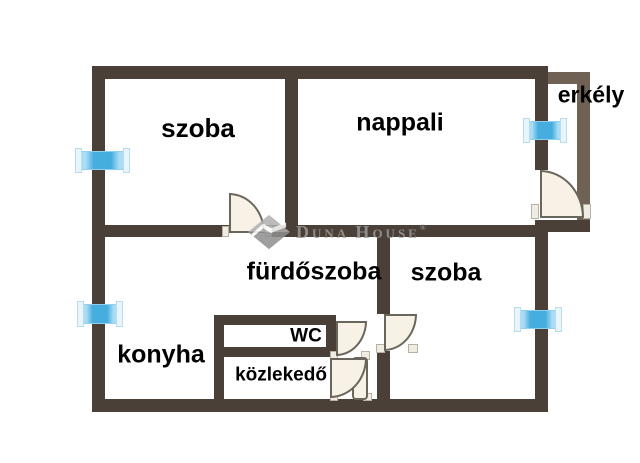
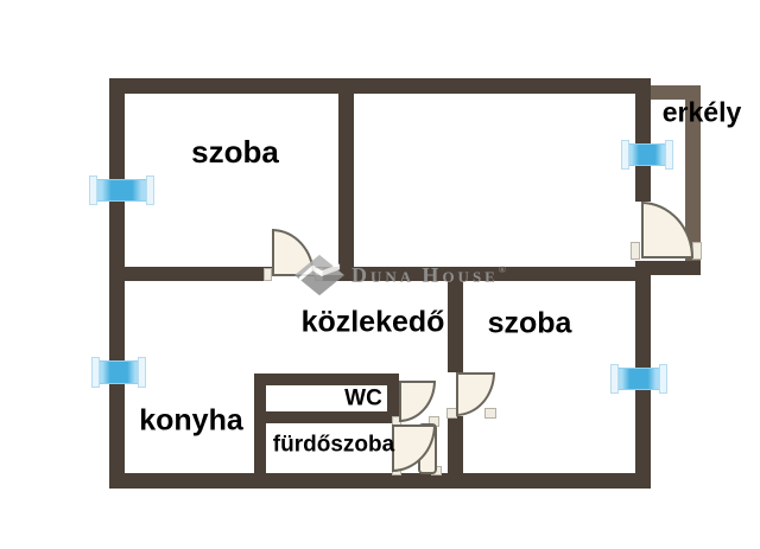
  szoba
- nappali
  erkély
- fürdőszoba
+ közlekedő
  szoba
  konyha
  WC
- közlekedő
+ fürdőszoba
  DUNA HOUSE®
